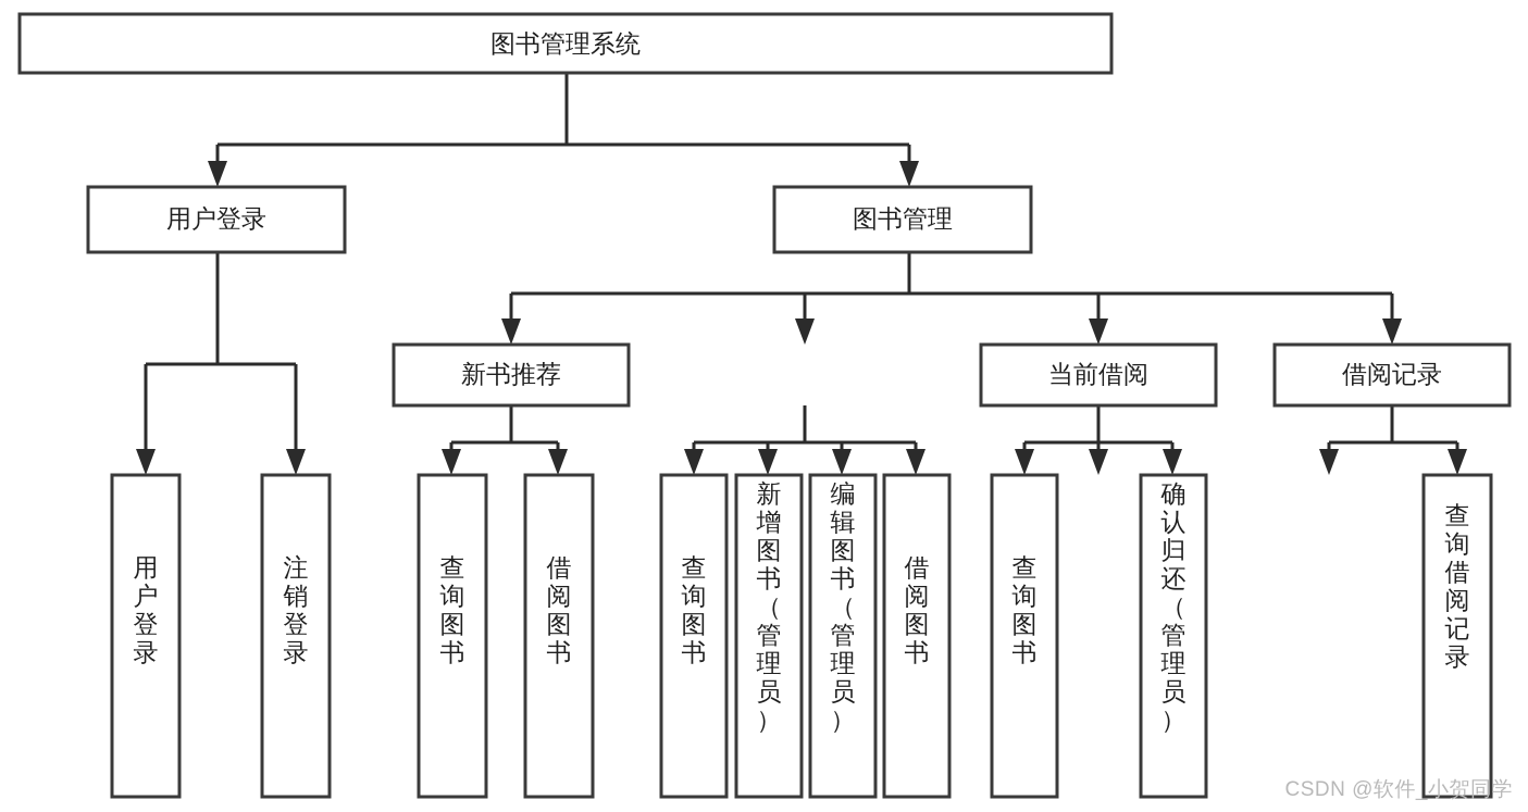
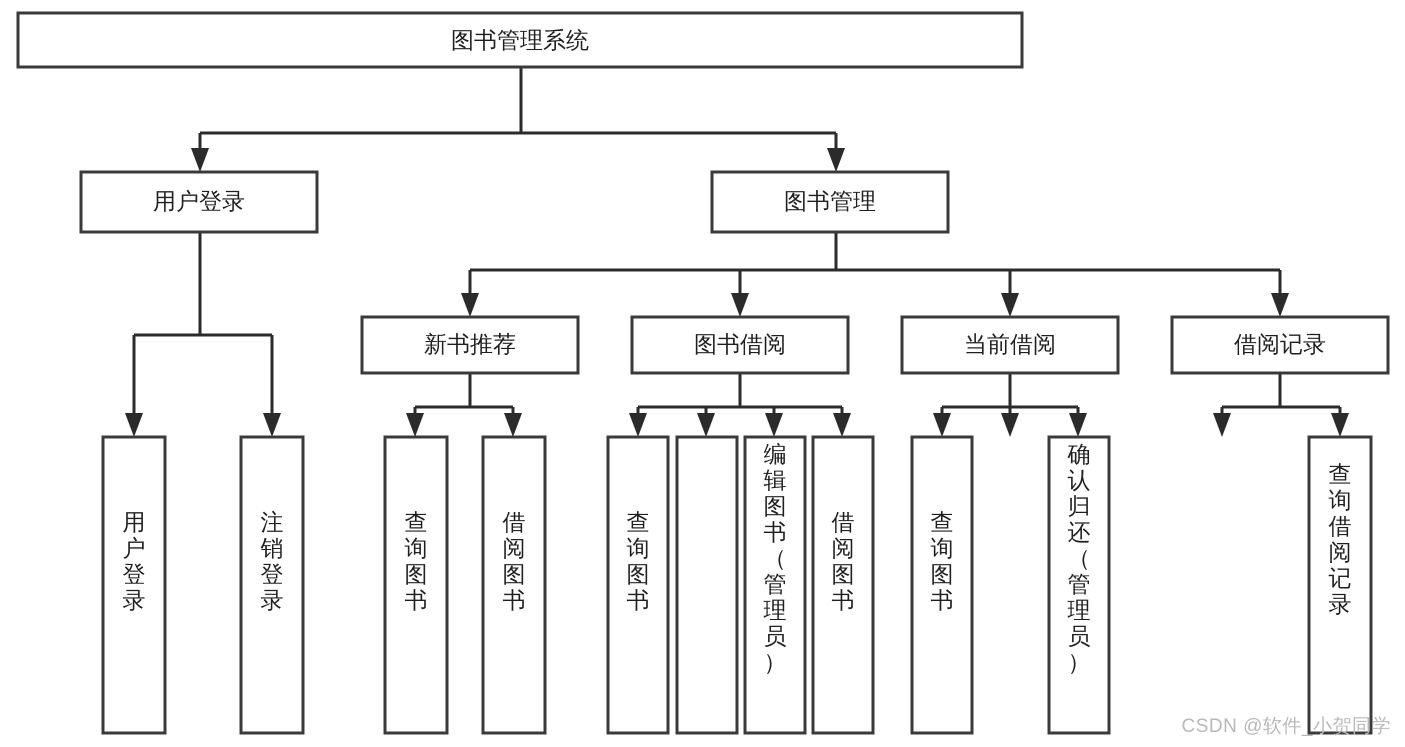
  图书管理系统
  用户登录
  图书管理
  新书推荐
+ 图书借阅
  当前借阅
  借阅记录
  用户登录
  注销登录
  查询图书
  借阅图书
  查询图书
- 新增图书（管理员）
  编辑图书（管理员）
  借阅图书
  查询图书
  确认归还（管理员）
  查询借阅记录
  CSDN @软件_小贺同学
